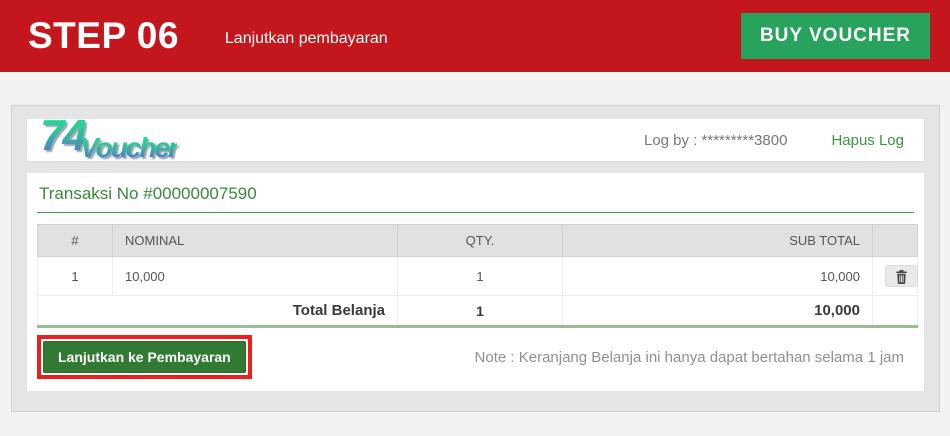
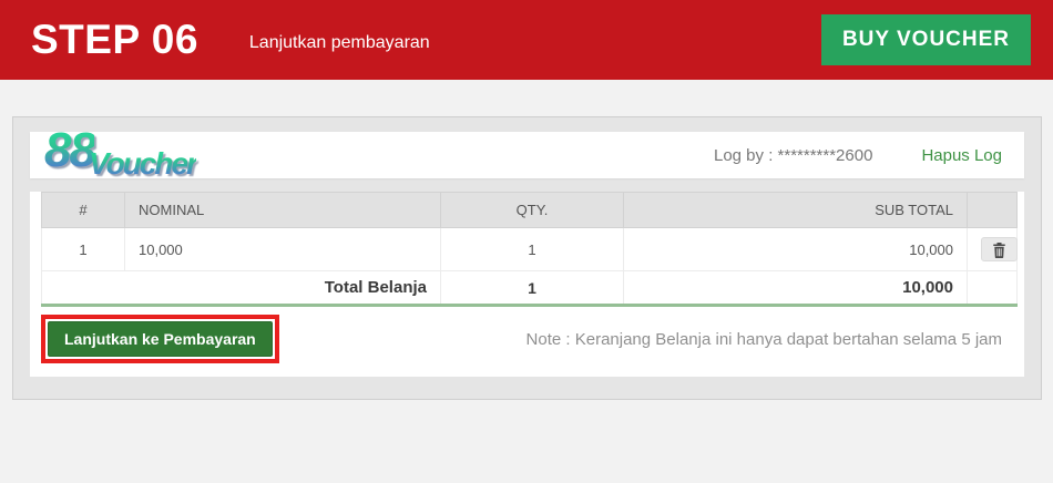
  STEP 06
  Lanjutkan pembayaran
  BUY VOUCHER
- 74Voucher
+ 88Voucher
- Log by : *********3800
+ Log by : *********2600
  Hapus Log
- Transaksi No #00000007590
  #	NOMINAL	QTY.	SUB TOTAL
  1	10,000	1	10,000
  Total Belanja	1	10,000
  Lanjutkan ke Pembayaran
- Note : Keranjang Belanja ini hanya dapat bertahan selama 1 jam
+ Note : Keranjang Belanja ini hanya dapat bertahan selama 5 jam
